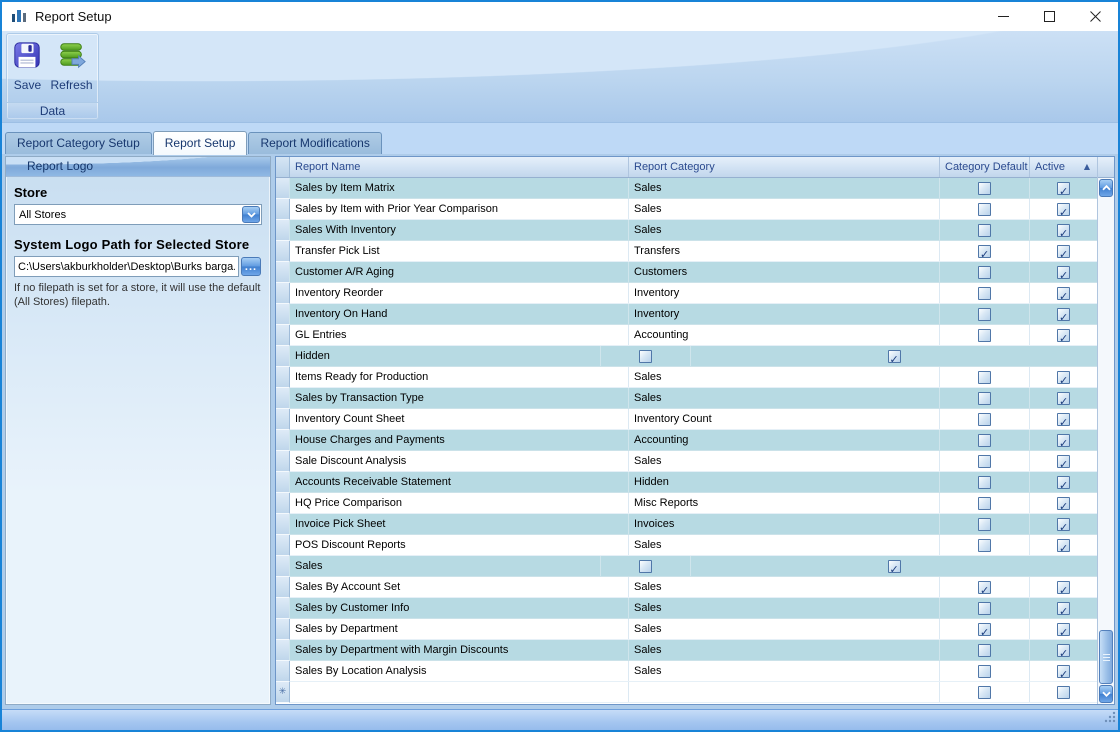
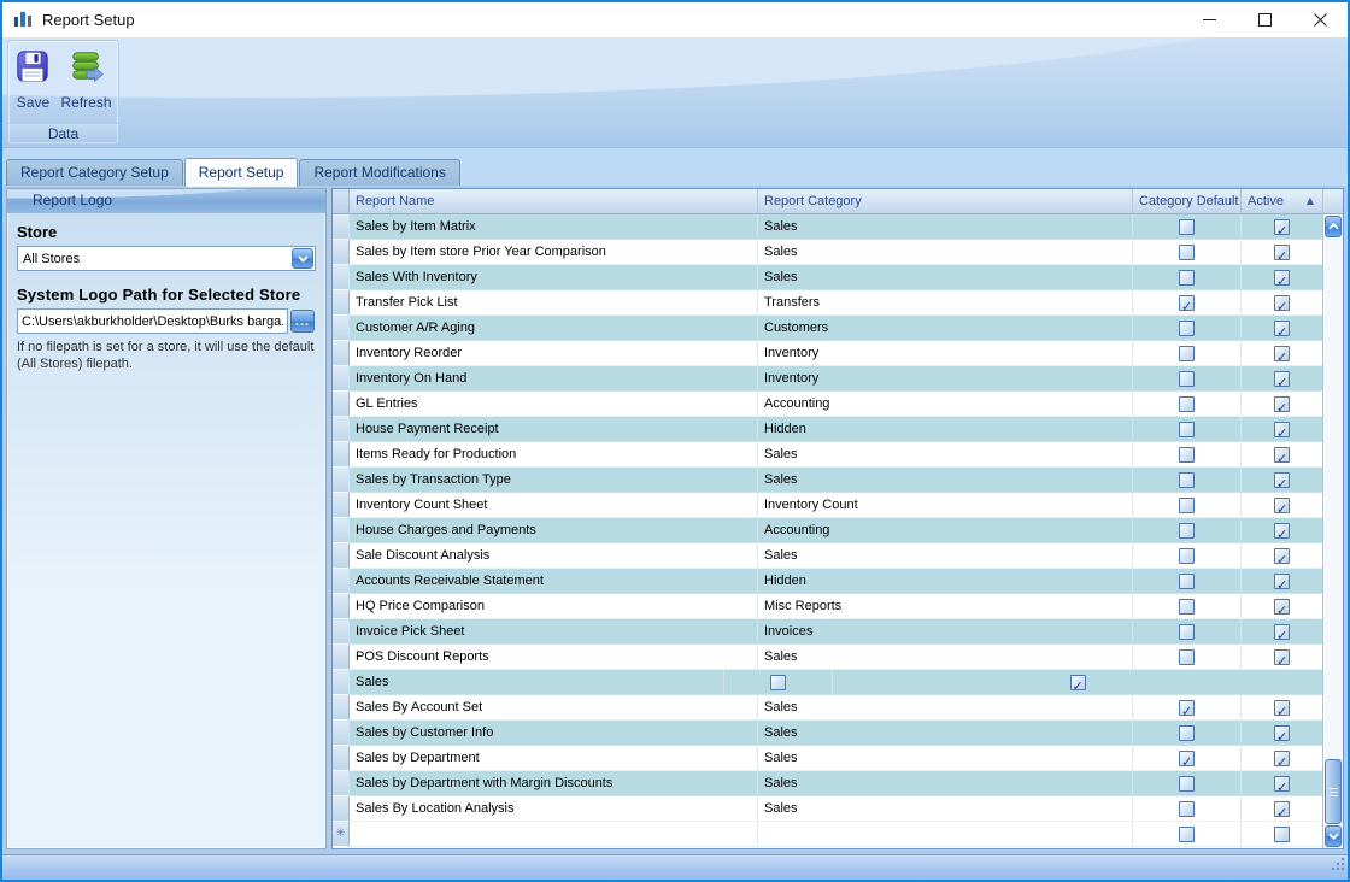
  Report Setup
  Save
  Refresh
  Data
  Report Category Setup
  Report Setup
  Report Modifications
  Report Logo
  Store
  All Stores
  System Logo Path for Selected Store
  C:\Users\akburkholder\Desktop\Burks barga.
  ...
  If no filepath is set for a store, it will use the default (All Stores) filepath.
  Report Name
  Report Category
  Category Default
  Active
  ▲
  Sales by Item Matrix
  Sales
- Sales by Item with Prior Year Comparison
+ Sales by Item store Prior Year Comparison
  Sales
  Sales With Inventory
  Sales
  Transfer Pick List
  Transfers
  Customer A/R Aging
  Customers
  Inventory Reorder
  Inventory
  Inventory On Hand
  Inventory
  GL Entries
  Accounting
+ House Payment Receipt
  Hidden
  Items Ready for Production
  Sales
  Sales by Transaction Type
  Sales
  Inventory Count Sheet
  Inventory Count
  House Charges and Payments
  Accounting
  Sale Discount Analysis
  Sales
  Accounts Receivable Statement
  Hidden
  HQ Price Comparison
  Misc Reports
  Invoice Pick Sheet
  Invoices
  POS Discount Reports
  Sales
  Sales
  Sales By Account Set
  Sales
  Sales by Customer Info
  Sales
  Sales by Department
  Sales
  Sales by Department with Margin Discounts
  Sales
  Sales By Location Analysis
  Sales
  ✳
